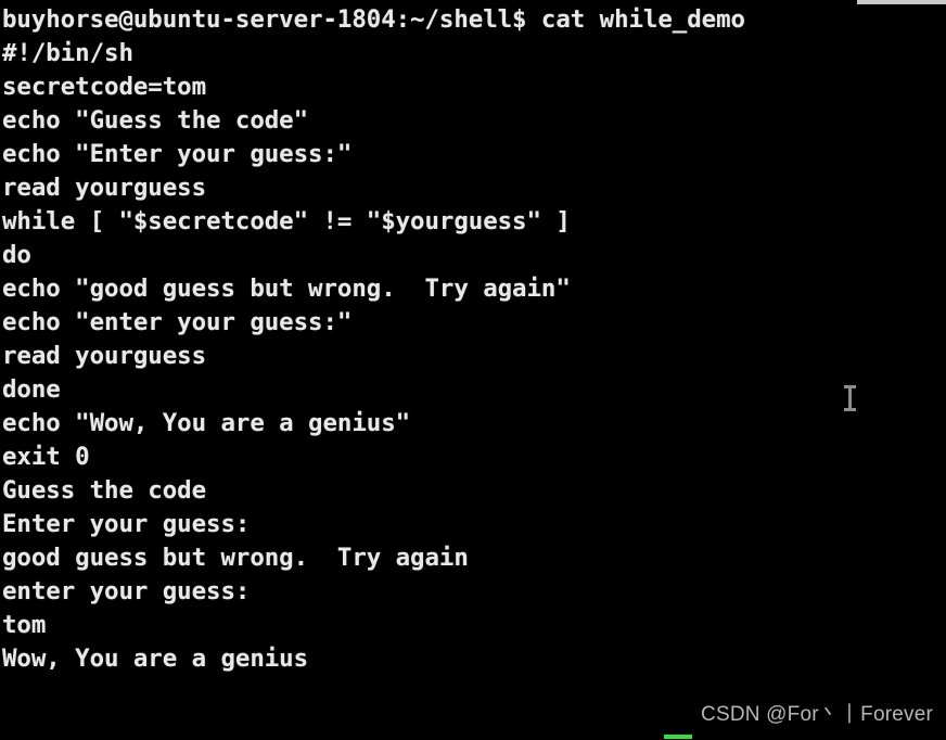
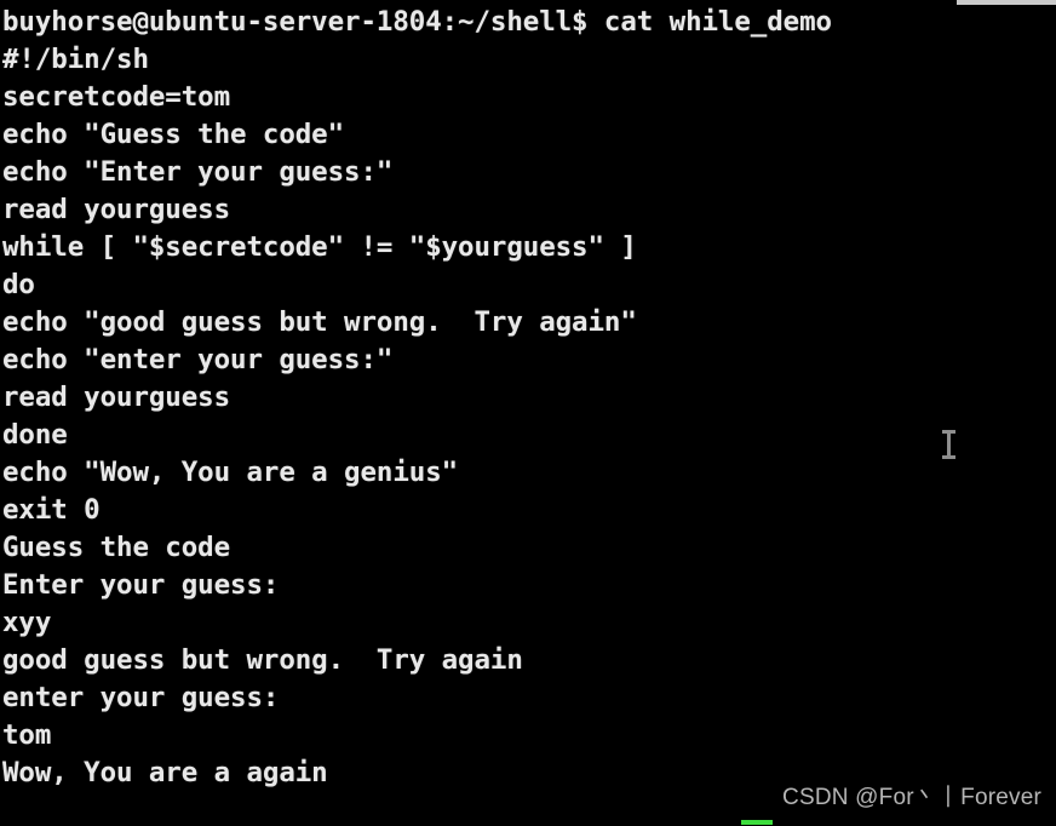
  buyhorse@ubuntu-server-1804:~/shell$ cat while_demo
  #!/bin/sh
  secretcode=tom
  echo "Guess the code"
  echo "Enter your guess:"
  read yourguess
  while [ "$secretcode" != "$yourguess" ]
  do
  echo "good guess but wrong. Try again"
  echo "enter your guess:"
  read yourguess
  done
  echo "Wow, You are a genius"
  exit 0
  Guess the code
  Enter your guess:
+ xyy
  good guess but wrong. Try again
  enter your guess:
  tom
- Wow, You are a genius
+ Wow, You are a again
  CSDN @For丶丨Forever
